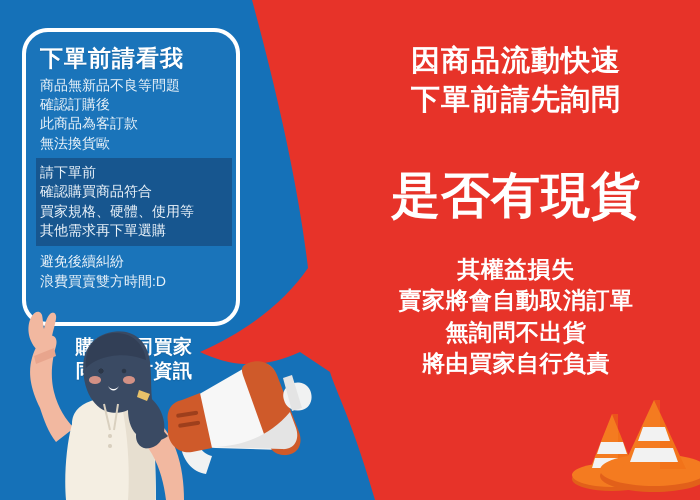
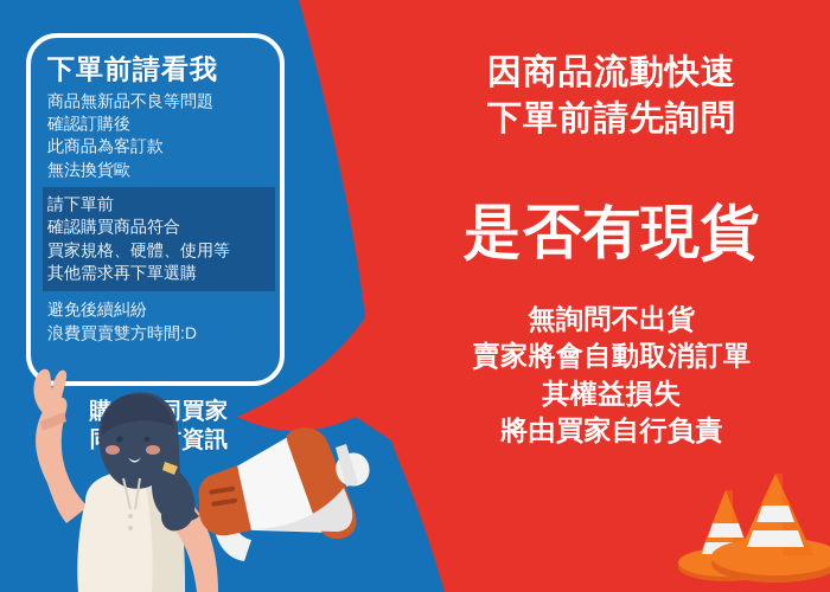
  下單前請看我
  商品無新品不良等問題
  確認訂購後
  此商品為客訂款
  無法換貨歐
  請下單前
  確認購買商品符合
  買家規格、硬體、使用等
  其他需求再下單選購
  避免後續糾紛
  浪費買賣雙方時間:D
  因商品流動快速
  下單前請先詢問
  是否有現貨
- 其權益損失
+ 無詢問不出貨
  賣家將會自動取消訂單
- 無詢問不出貨
+ 其權益損失
  將由買家自行負責
